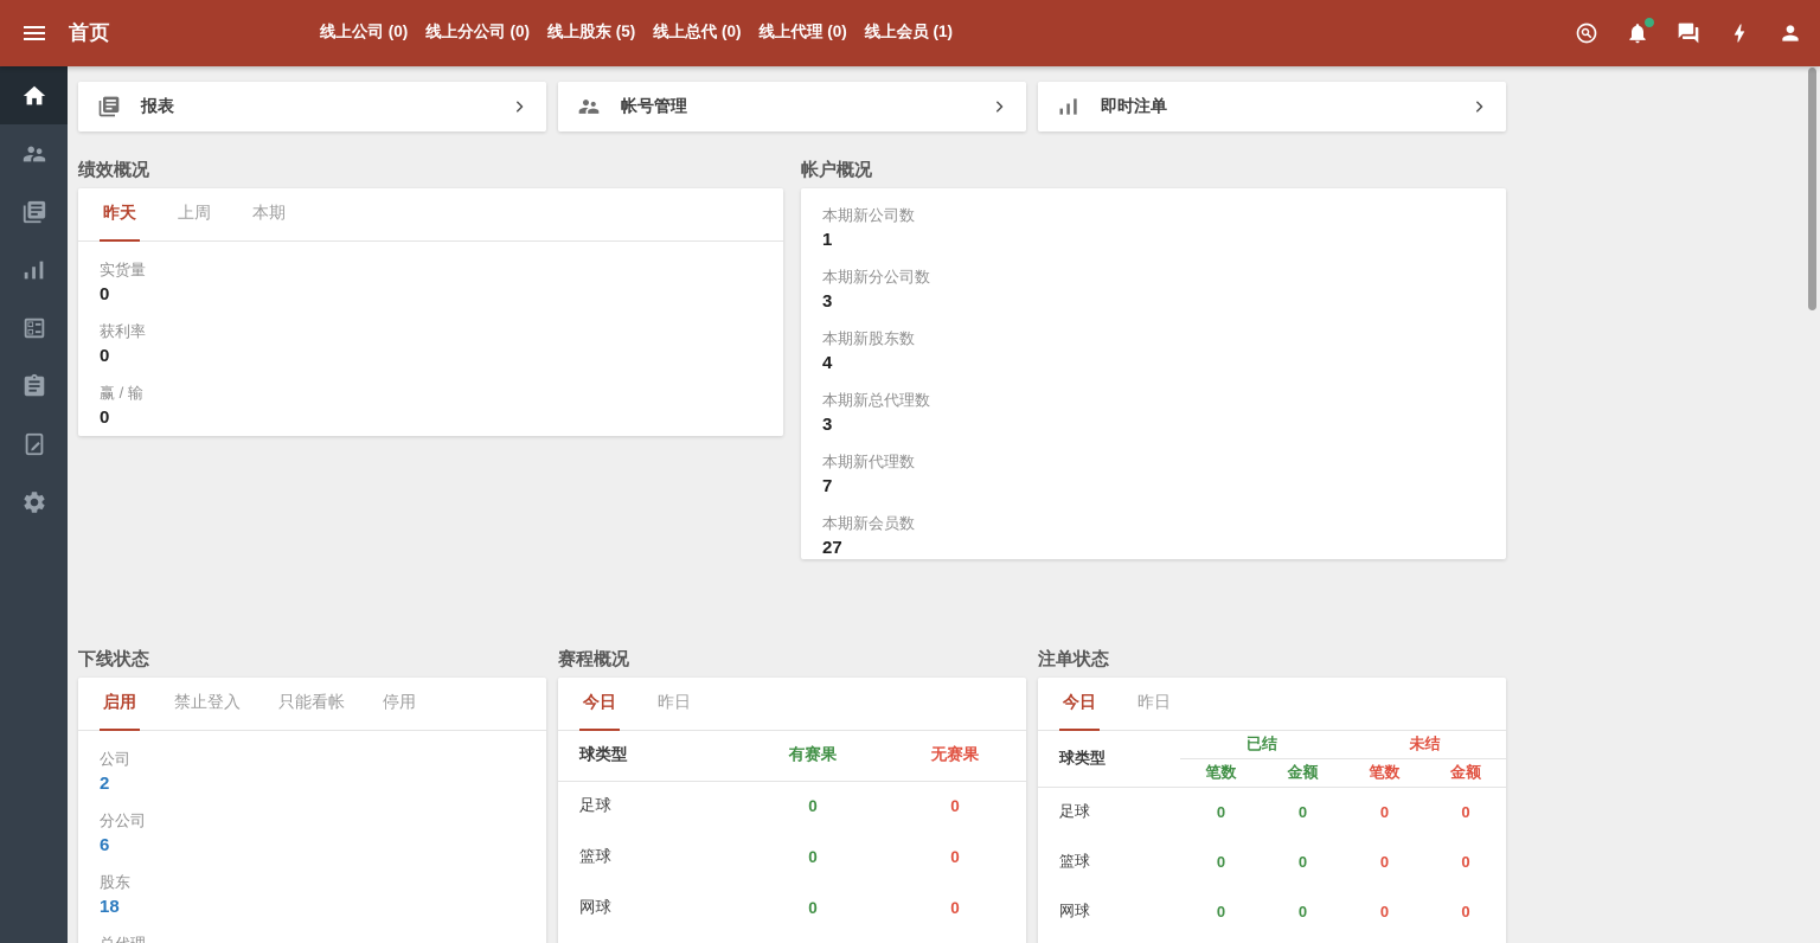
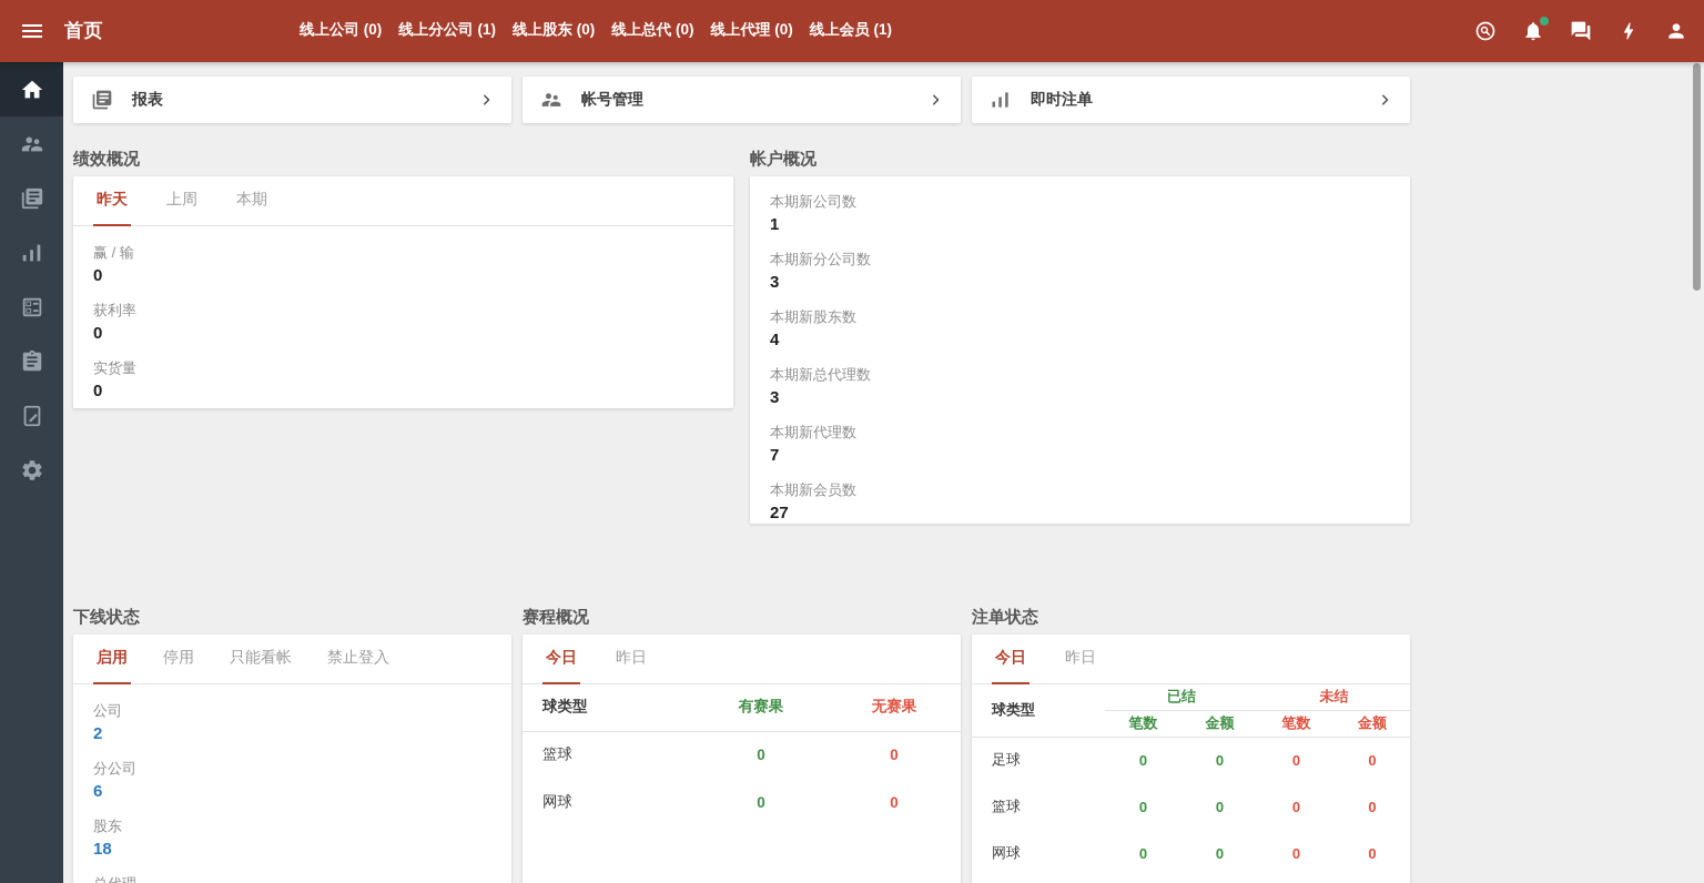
  首页
  线上公司 (0)
- 线上分公司 (0)
+ 线上分公司 (1)
- 线上股东 (5)
+ 线上股东 (0)
  线上总代 (0)
  线上代理 (0)
  线上会员 (1)
  报表
  帐号管理
  即时注单
  绩效概况
  帐户概况
  昨天
  上周
  本期
- 实货量
+ 赢 / 输
  0
  获利率
  0
- 赢 / 输
+ 实货量
  0
  本期新公司数
  1
  本期新分公司数
  3
  本期新股东数
  4
  本期新总代理数
  3
  本期新代理数
  7
  本期新会员数
  27
  下线状态
  赛程概况
  注单状态
  启用
- 禁止登入
+ 停用
  只能看帐
- 停用
+ 禁止登入
  公司
  2
  分公司
  6
  股东
  18
  今日
  昨日
  球类型	有赛果	无赛果
- 足球	0	0
  篮球	0	0
  网球	0	0
  今日
  昨日
  球类型	已结	未结
  笔数	金额	笔数	金额
  足球	0	0	0	0
  篮球	0	0	0	0
  网球	0	0	0	0
